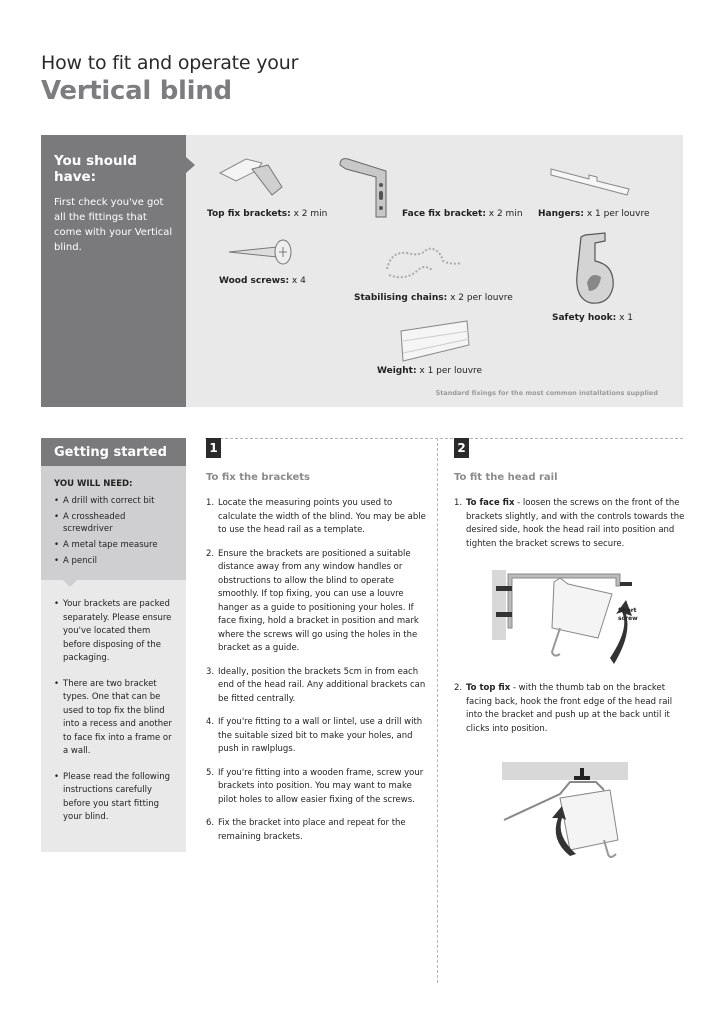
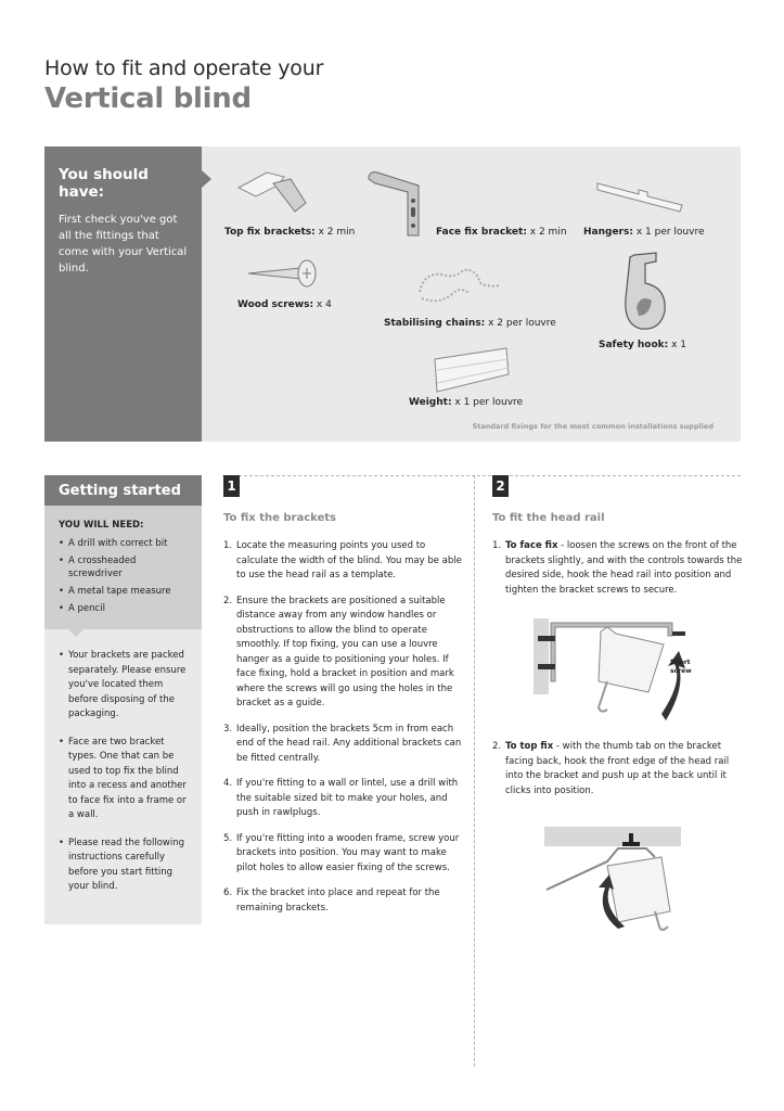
  How to fit and operate your
  Vertical blind
  You should have:
  First check you've got all the fittings that come with your Vertical blind.
  Top fix brackets: x 2 min
  Face fix bracket: x 2 min
  Hangers: x 1 per louvre
  Wood screws: x 4
  Stabilising chains: x 2 per louvre
  Safety hook: x 1
  Weight: x 1 per louvre
  Standard fixings for the most common installations supplied
  Getting started
  YOU WILL NEED:
  A drill with correct bit
  A crossheaded screwdriver
  A metal tape measure
  A pencil
  Your brackets are packed separately. Please ensure you've located them before disposing of the packaging.
- There are two bracket types. One that can be used to top fix the blind into a recess and another to face fix into a frame or a wall.
+ Face are two bracket types. One that can be used to top fix the blind into a recess and another to face fix into a frame or a wall.
  Please read the following instructions carefully before you start fitting your blind.
  1
  To fix the brackets
  1.
  Locate the measuring points you used to calculate the width of the blind. You may be able to use the head rail as a template.
  2.
  Ensure the brackets are positioned a suitable distance away from any window handles or obstructions to allow the blind to operate smoothly. If top fixing, you can use a louvre hanger as a guide to positioning your holes. If face fixing, hold a bracket in position and mark where the screws will go using the holes in the bracket as a guide.
  3.
  Ideally, position the brackets 5cm in from each end of the head rail. Any additional brackets can be fitted centrally.
  4.
  If you're fitting to a wall or lintel, use a drill with the suitable sized bit to make your holes, and push in rawlplugs.
  5.
  If you're fitting into a wooden frame, screw your brackets into position. You may want to make pilot holes to allow easier fixing of the screws.
  6.
  Fix the bracket into place and repeat for the remaining brackets.
  2
  To fit the head rail
  1.
  To face fix - loosen the screws on the front of the brackets slightly, and with the controls towards the desired side, hook the head rail into position and tighten the bracket screws to secure.
  2.
  To top fix - with the thumb tab on the bracket facing back, hook the front edge of the head rail into the bracket and push up at the back until it clicks into position.
